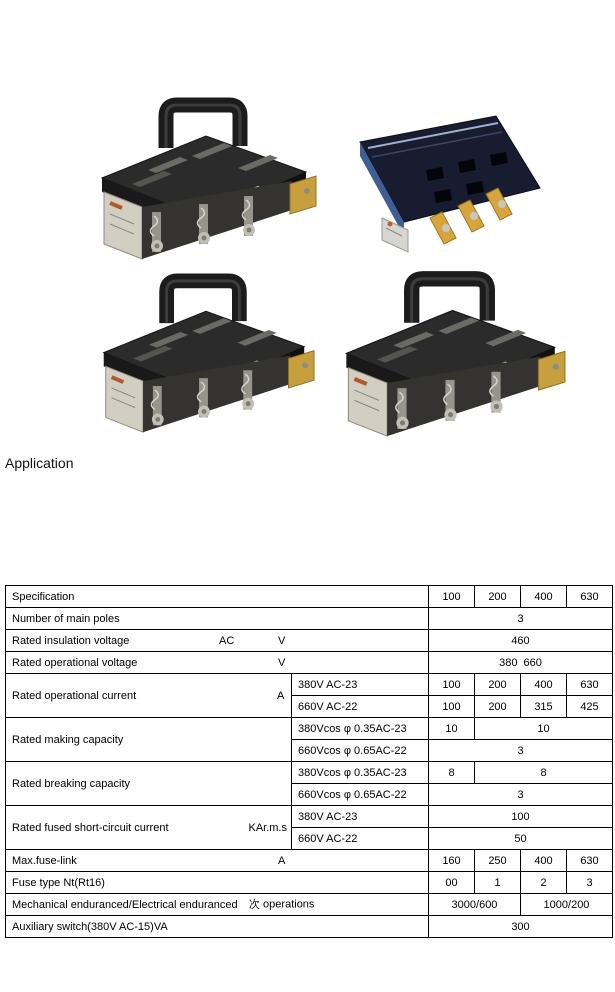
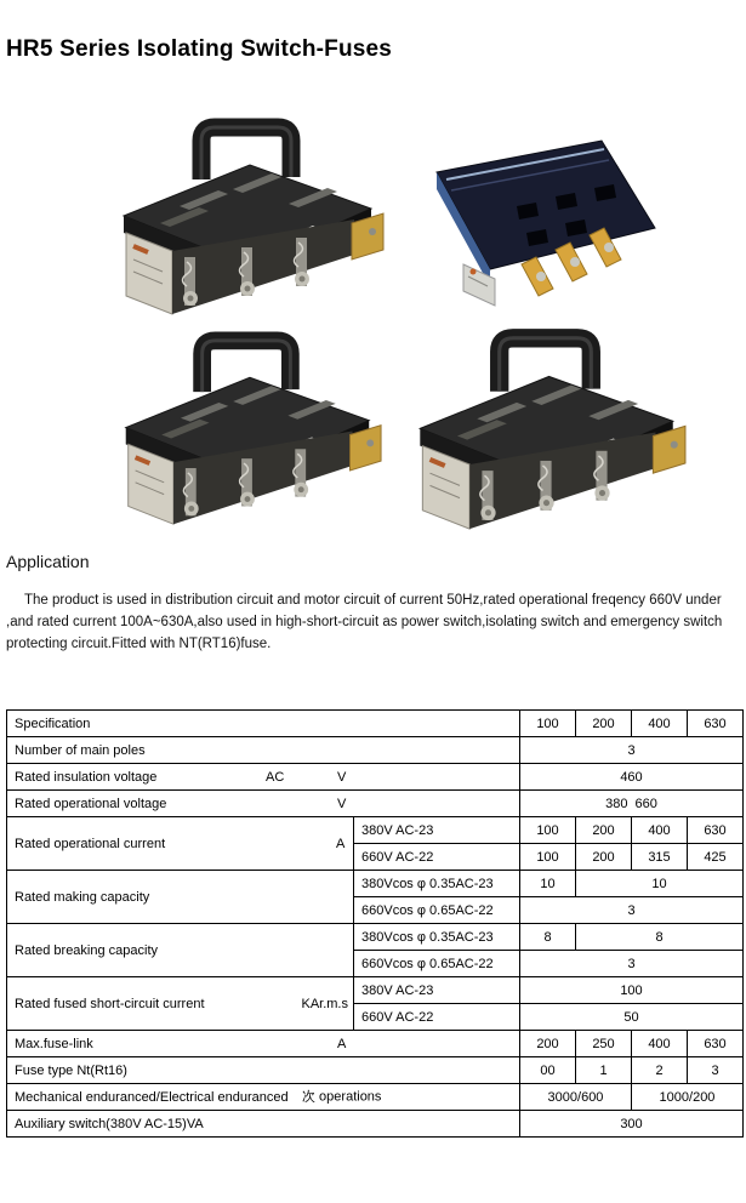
+ HR5 Series Isolating Switch-Fuses
  Application
+ The product is used in distribution circuit and motor circuit of current 50Hz,rated operational freqency 660V under ,and rated current 100A~630A,also used in high-short-circuit as power switch,isolating switch and emergency switch protecting circuit.Fitted with NT(RT16)fuse.
  Specification	100	200	400	630
  Number of main poles	3
  Rated insulation voltage AC V	460
  Rated operational voltage V	380 660
  Rated operational current A	380V AC-23	100	200	400	630
  660V AC-22	100	200	315	425
  Rated making capacity	380Vcos φ 0.35AC-23	10	10
  660Vcos φ 0.65AC-22	3
  Rated breaking capacity	380Vcos φ 0.35AC-23	8	8
  660Vcos φ 0.65AC-22	3
  Rated fused short-circuit current KAr.m.s	380V AC-23	100
  660V AC-22	50
- Max.fuse-link A	160	250	400	630
+ Max.fuse-link A	200	250	400	630
  Fuse type Nt(Rt16)	00	1	2	3
  Mechanical enduranced/Electrical enduranced 次 operations	3000/600	1000/200
  Auxiliary switch(380V AC-15)VA	300
